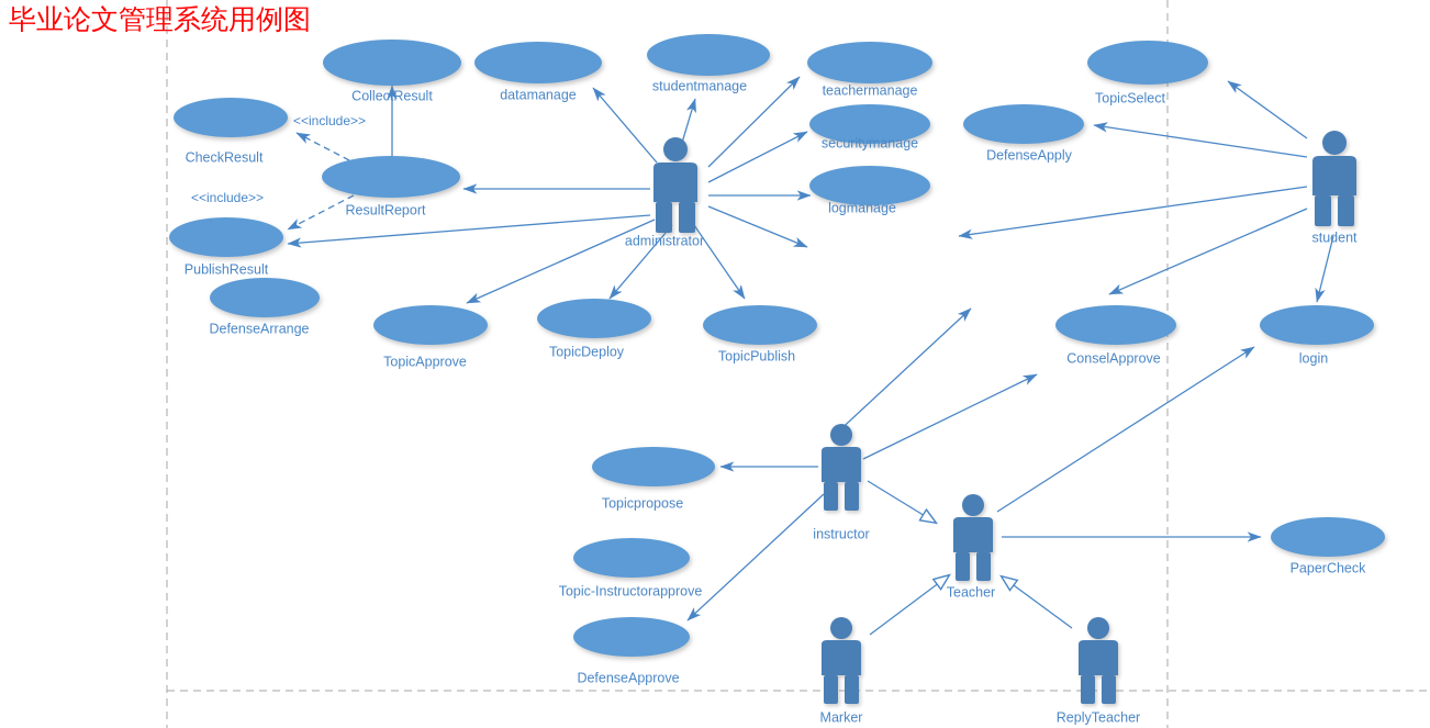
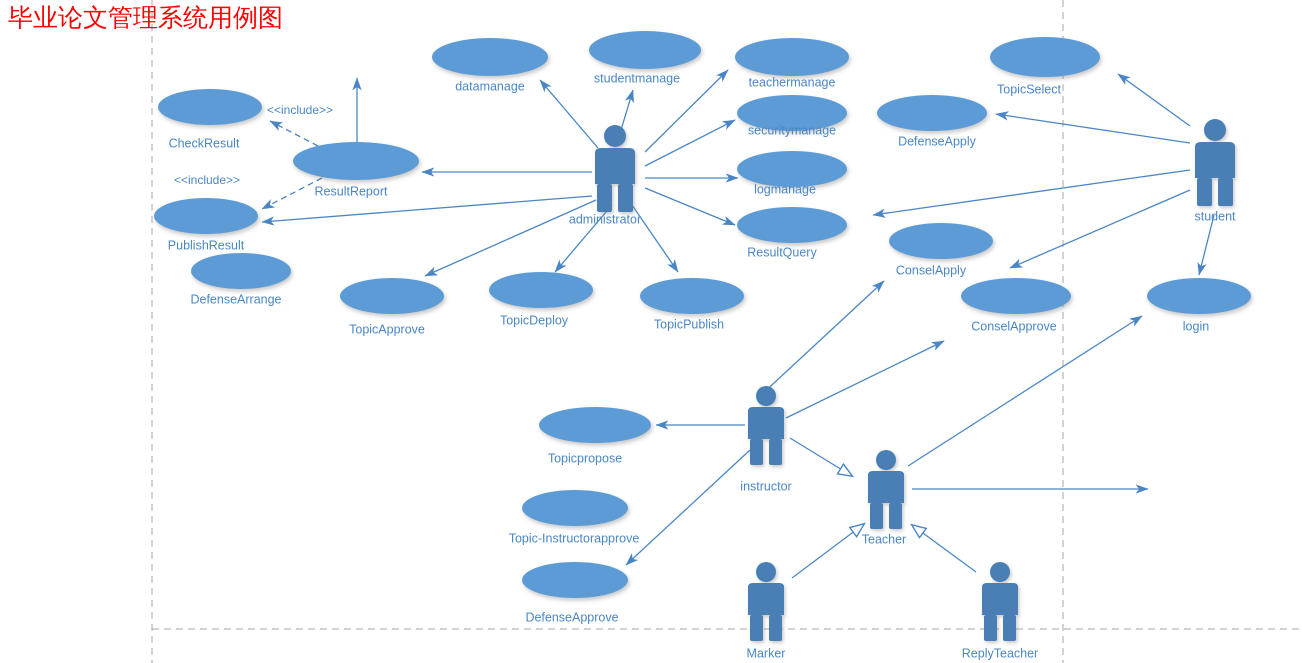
- CollectResult
  datamanage
  studentmanage
  teachermanage
  TopicSelect
  CheckResult
  securitymanage
  DefenseApply
  ResultReport
  logmanage
  PublishResult
+ ResultQuery
+ ConselApply
  DefenseArrange
  TopicApprove
  TopicDeploy
  ConselApprove
  TopicPublish
  login
  Topicpropose
- PaperCheck
  Topic-Instructorapprove
  DefenseApprove
  <<include>>
  <<include>>
  administrator
  student
  instructor
  Teacher
  Marker
  ReplyTeacher
  毕业论文管理系统用例图
